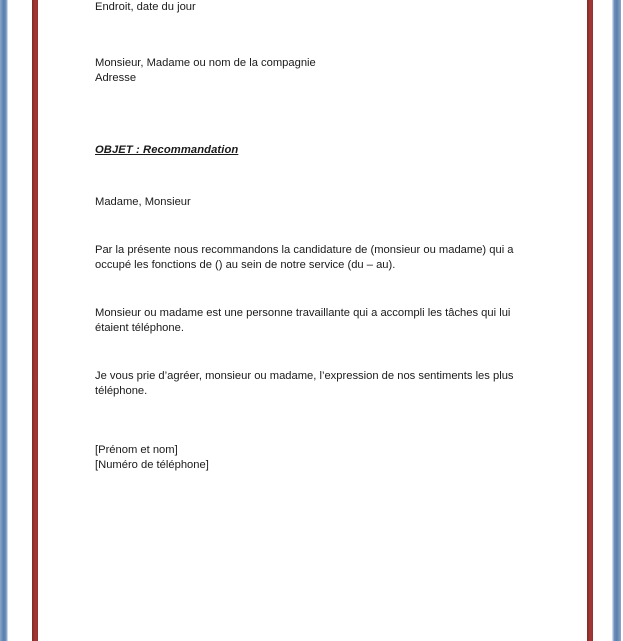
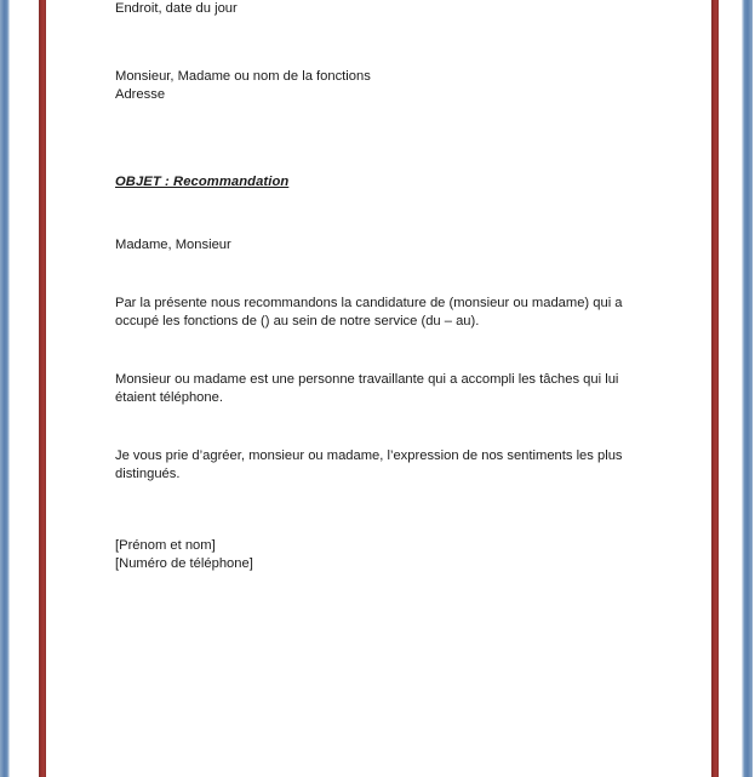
  Endroit, date du jour
- Monsieur, Madame ou nom de la compagnie
+ Monsieur, Madame ou nom de la fonctions
  Adresse
  OBJET : Recommandation
  Madame, Monsieur
  Par la présente nous recommandons la candidature de (monsieur ou madame) qui a occupé les fonctions de () au sein de notre service (du – au).
  Monsieur ou madame est une personne travaillante qui a accompli les tâches qui lui étaient téléphone.
- Je vous prie d’agréer, monsieur ou madame, l’expression de nos sentiments les plus téléphone.
+ Je vous prie d’agréer, monsieur ou madame, l’expression de nos sentiments les plus distingués.
  [Prénom et nom]
  [Numéro de téléphone]
